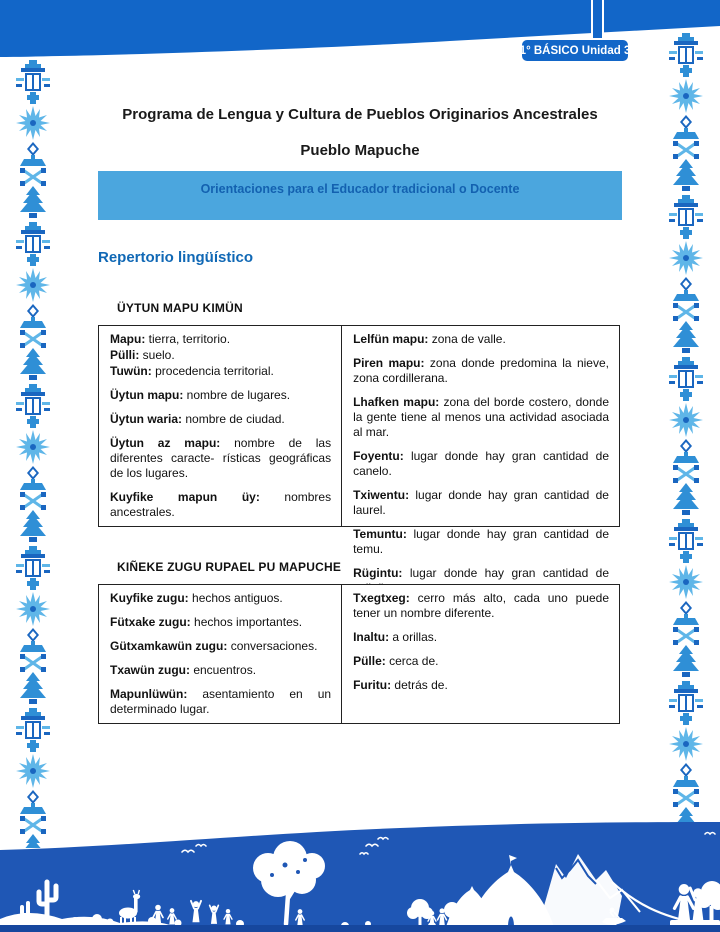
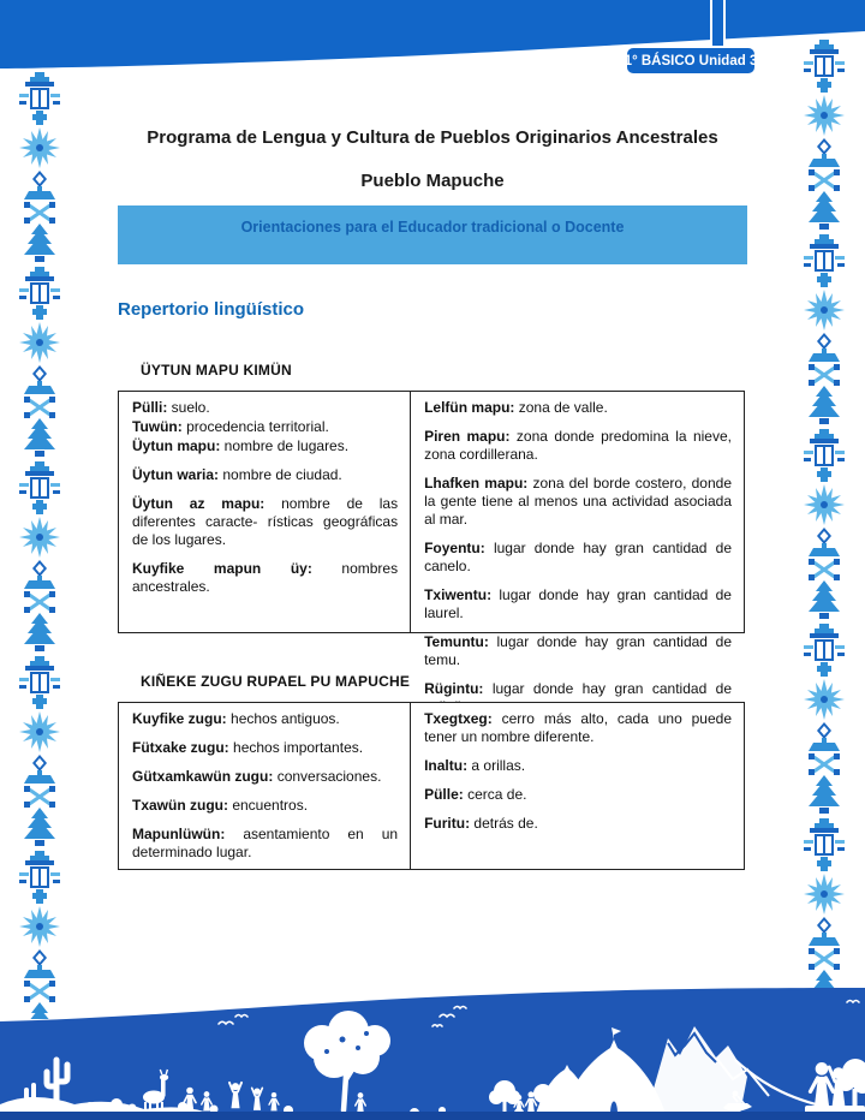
  1° BÁSICO Unidad 3
  Programa de Lengua y Cultura de Pueblos Originarios Ancestrales
  Pueblo Mapuche
  Orientaciones para el Educador tradicional o Docente
  Repertorio lingüístico
  ÜYTUN MAPU KIMÜN
- Mapu: tierra, territorio.
  Pülli: suelo.
  Tuwün: procedencia territorial.
  Üytun mapu: nombre de lugares.
  Üytun waria: nombre de ciudad.
  Üytun az mapu: nombre de las diferentes caracte- rísticas geográficas de los lugares.
  Kuyfike mapun üy: nombres ancestrales.
  Lelfün mapu: zona de valle.
  Piren mapu: zona donde predomina la nieve, zona cordillerana.
  Lhafken mapu: zona del borde costero, donde la gente tiene al menos una actividad asociada al mar.
  Foyentu: lugar donde hay gran cantidad de canelo.
  Txiwentu: lugar donde hay gran cantidad de laurel.
  Temuntu: lugar donde hay gran cantidad de temu.
  Rügintu: lugar donde hay gran cantidad de
  KIÑEKE ZUGU RUPAEL PU MAPUCHE
  Kuyfike zugu: hechos antiguos.
  Fütxake zugu: hechos importantes.
  Gütxamkawün zugu: conversaciones.
  Txawün zugu: encuentros.
  Mapunlüwün: asentamiento en un determinado lugar.
  Txegtxeg: cerro más alto, cada uno puede tener un nombre diferente.
  Inaltu: a orillas.
  Pülle: cerca de.
  Furitu: detrás de.
